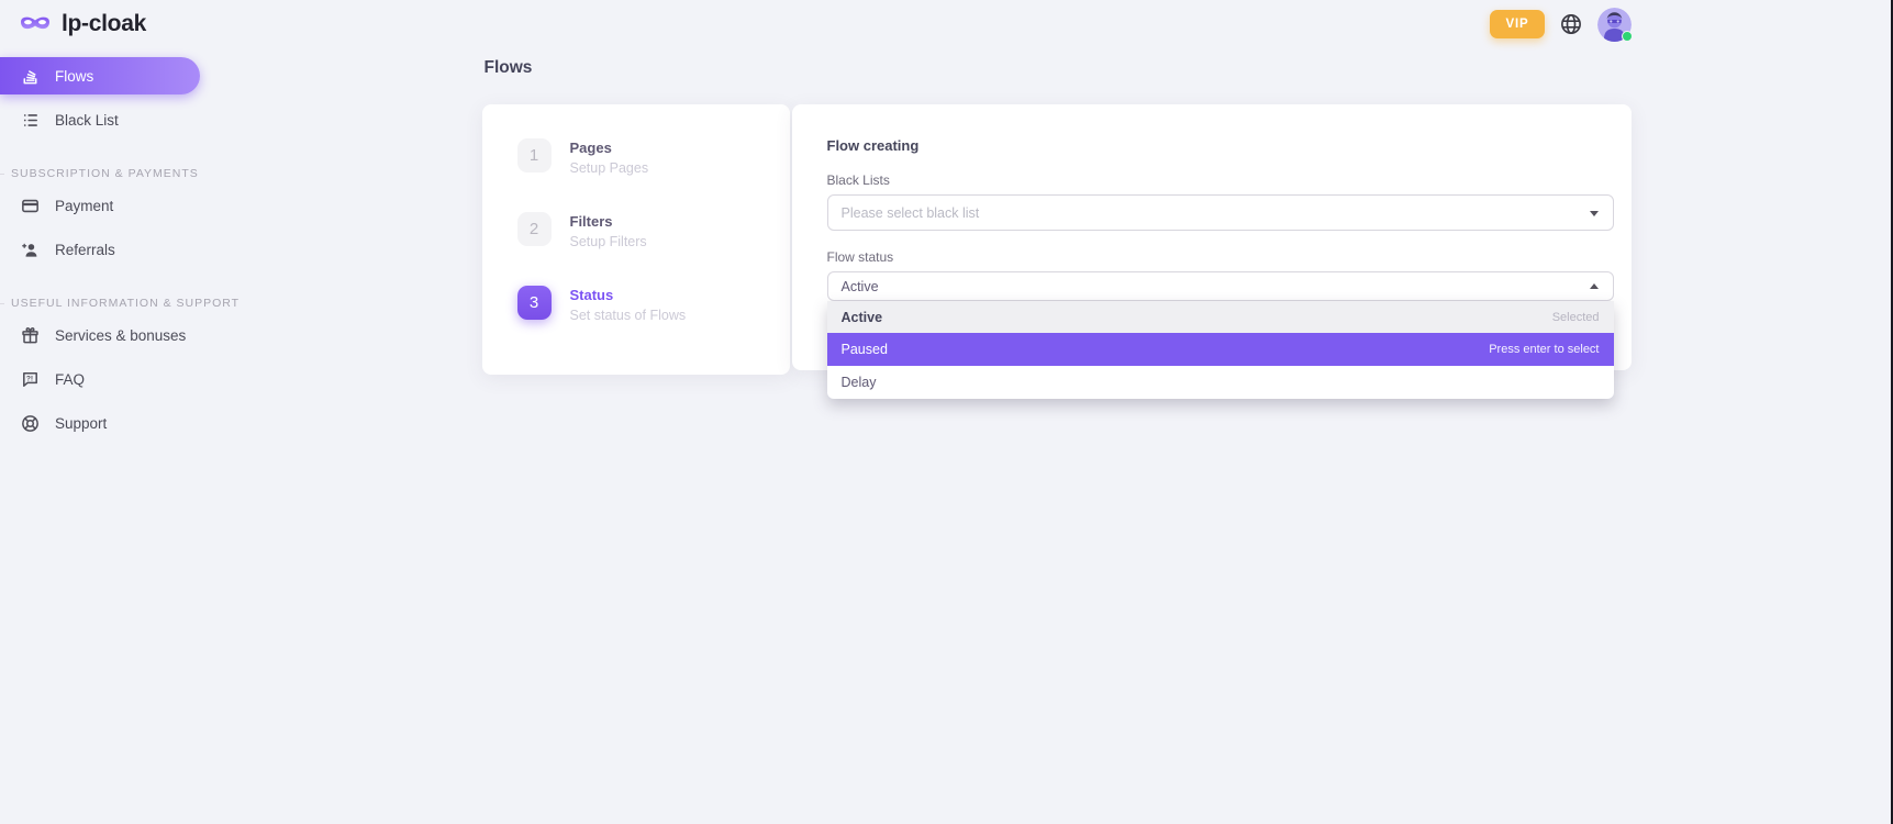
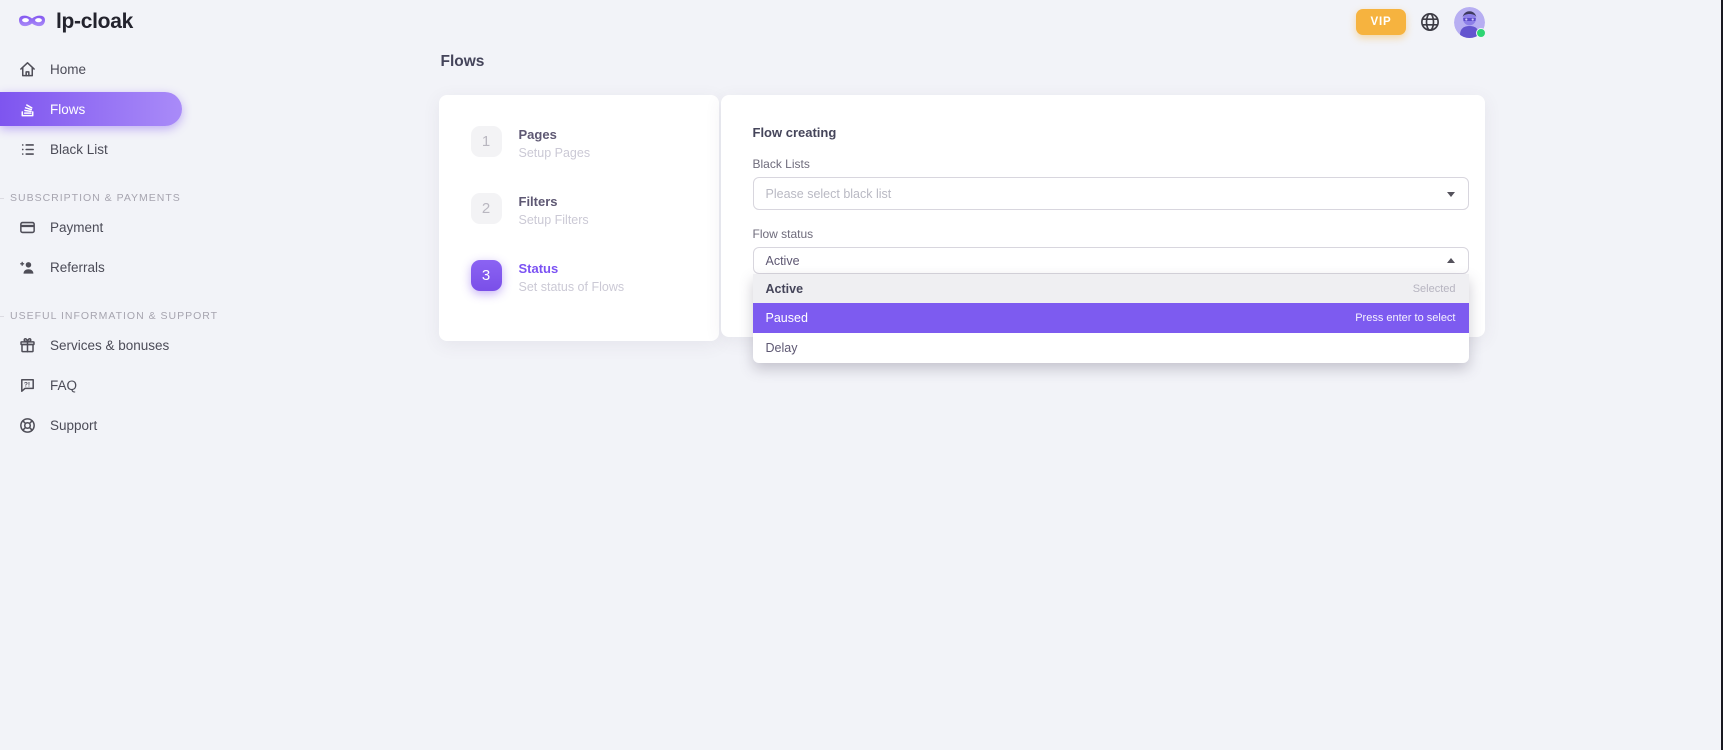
  lp-cloak
  VIP
+ Home
  Flows
  Black List
  SUBSCRIPTION & PAYMENTS
  Payment
  Referrals
  USEFUL INFORMATION & SUPPORT
  Services & bonuses
  FAQ
  Support
  Flows
  1
  Pages
  Setup Pages
  2
  Filters
  Setup Filters
  3
  Status
  Set status of Flows
  Flow creating
  Black Lists
  Please select black list
  Flow status
  Active
  Active
  Selected
  Paused
  Press enter to select
  Delay
